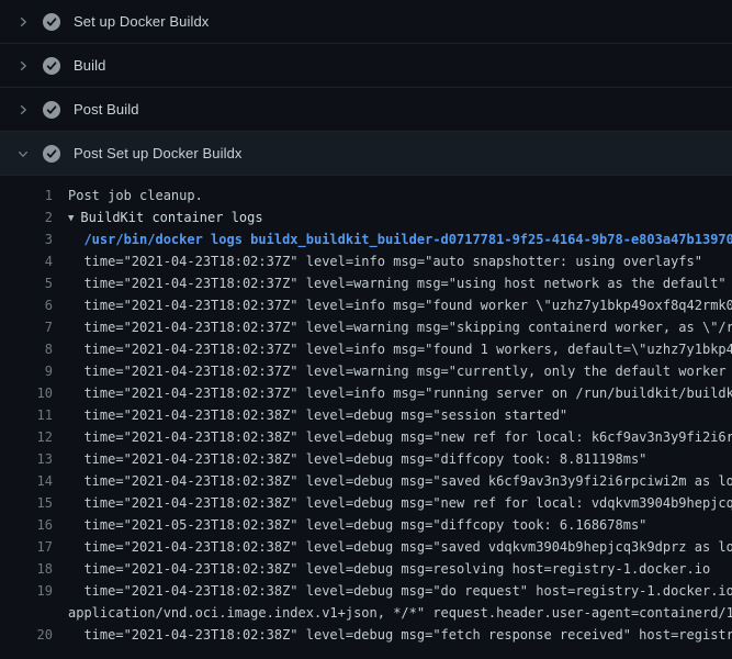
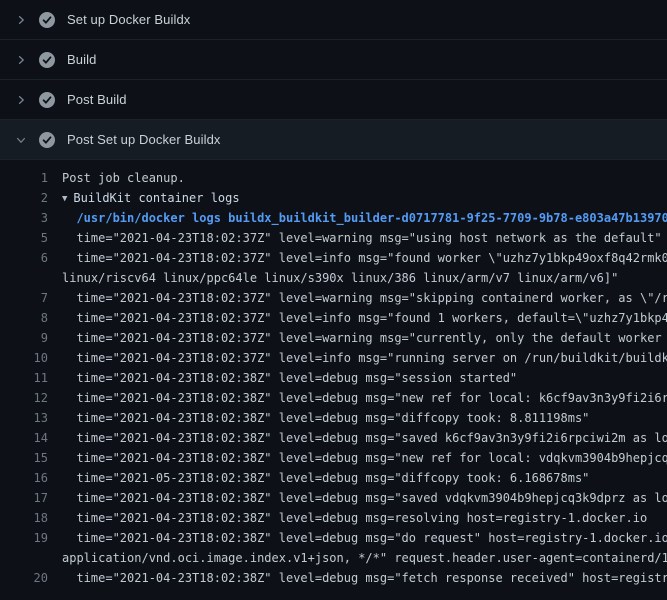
  Set up Docker Buildx
  Build
  Post Build
  Post Set up Docker Buildx
  1
  Post job cleanup.
  2
  ▼ BuildKit container logs
  3
- /usr/bin/docker logs buildx_buildkit_builder-d0717781-9f25-4164-9b78-e803a47b13970
+ /usr/bin/docker logs buildx_buildkit_builder-d0717781-9f25-7709-9b78-e803a47b13970
- 4
- time="2021-04-23T18:02:37Z" level=info msg="auto snapshotter: using overlayfs"
  5
  time="2021-04-23T18:02:37Z" level=warning msg="using host network as the default"
  6
  time="2021-04-23T18:02:37Z" level=info msg="found worker \"uzhz7y1bkp49oxf8q42rmk0
+ linux/riscv64 linux/ppc64le linux/s390x linux/386 linux/arm/v7 linux/arm/v6]"
  7
  time="2021-04-23T18:02:37Z" level=warning msg="skipping containerd worker, as \"/r
  8
  time="2021-04-23T18:02:37Z" level=info msg="found 1 workers, default=\"uzhz7y1bkp4
  9
  time="2021-04-23T18:02:37Z" level=warning msg="currently, only the default worker
  10
  time="2021-04-23T18:02:37Z" level=info msg="running server on /run/buildkit/buildk
  11
  time="2021-04-23T18:02:38Z" level=debug msg="session started"
  12
  time="2021-04-23T18:02:38Z" level=debug msg="new ref for local: k6cf9av3n3y9fi2i6r
  13
  time="2021-04-23T18:02:38Z" level=debug msg="diffcopy took: 8.811198ms"
  14
  time="2021-04-23T18:02:38Z" level=debug msg="saved k6cf9av3n3y9fi2i6rpciwi2m as lo
  15
  time="2021-04-23T18:02:38Z" level=debug msg="new ref for local: vdqkvm3904b9hepjcq
  16
  time="2021-05-23T18:02:38Z" level=debug msg="diffcopy took: 6.168678ms"
  17
  time="2021-04-23T18:02:38Z" level=debug msg="saved vdqkvm3904b9hepjcq3k9dprz as lo
  18
  time="2021-04-23T18:02:38Z" level=debug msg=resolving host=registry-1.docker.io
  19
  time="2021-04-23T18:02:38Z" level=debug msg="do request" host=registry-1.docker.io
  application/vnd.oci.image.index.v1+json, */*" request.header.user-agent=containerd/1
  20
  time="2021-04-23T18:02:38Z" level=debug msg="fetch response received" host=registr
